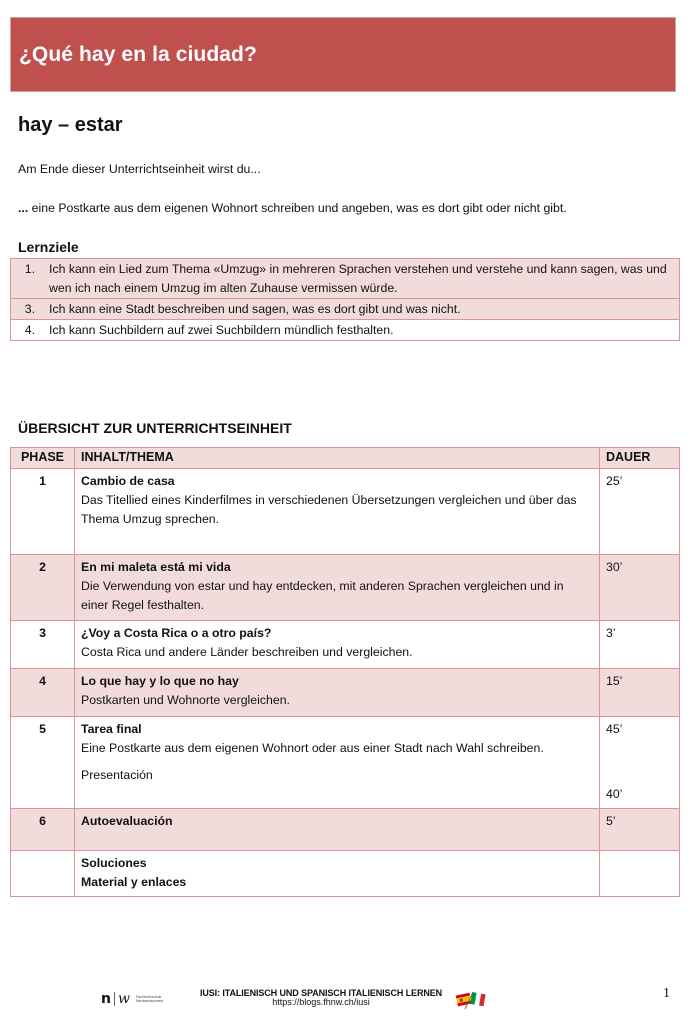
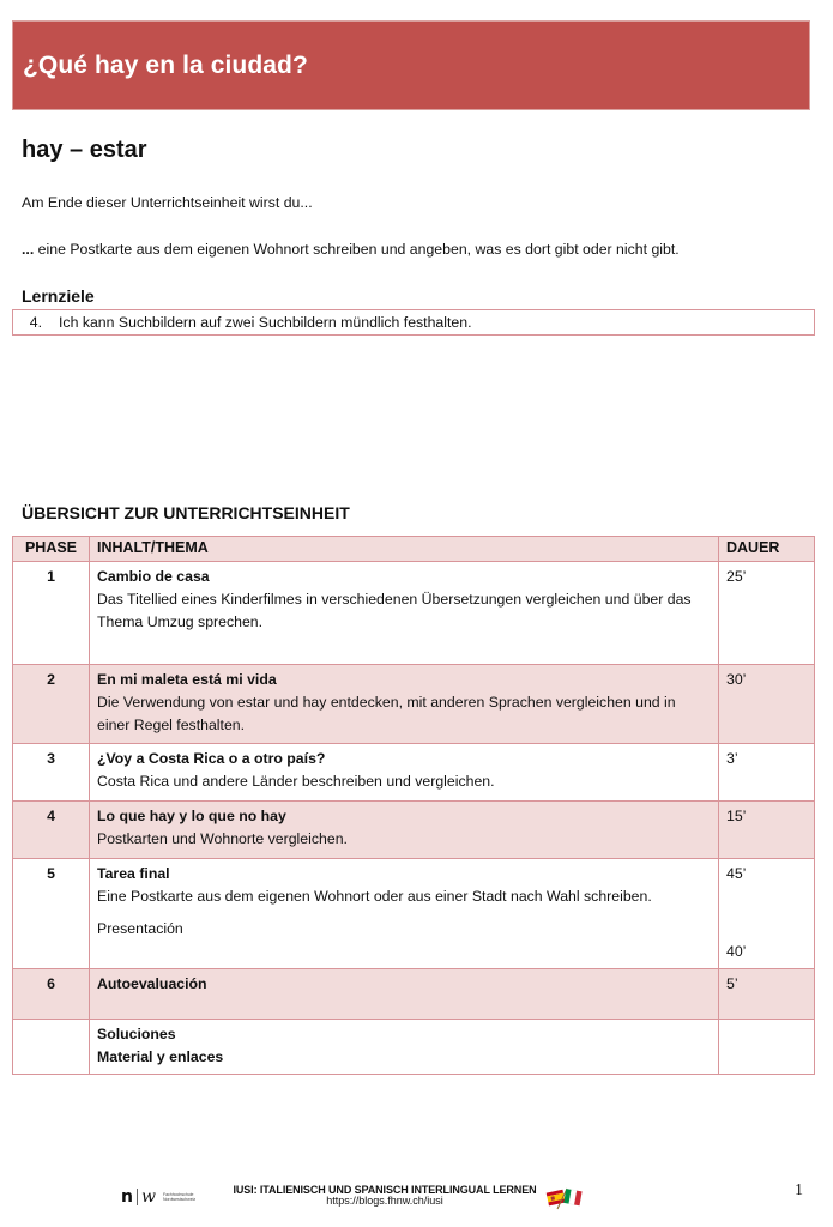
  ¿Qué hay en la ciudad?
  hay – estar
  Am Ende dieser Unterrichtseinheit wirst du...
  ... eine Postkarte aus dem eigenen Wohnort schreiben und angeben, was es dort gibt oder nicht gibt.
  Lernziele
- 1.
- Ich kann ein Lied zum Thema «Umzug» in mehreren Sprachen verstehen und verstehe und kann sagen, was und wen ich nach einem Umzug im alten Zuhause vermissen würde.
- 3.
- Ich kann eine Stadt beschreiben und sagen, was es dort gibt und was nicht.
  4.
  Ich kann Suchbildern auf zwei Suchbildern mündlich festhalten.
  ÜBERSICHT ZUR UNTERRICHTSEINHEIT
  PHASE	INHALT/THEMA	DAUER
  1	Cambio de casa Das Titellied eines Kinderfilmes in verschiedenen Übersetzungen vergleichen und über das Thema Umzug sprechen.	25’
  2	En mi maleta está mi vida Die Verwendung von estar und hay entdecken, mit anderen Sprachen vergleichen und in einer Regel festhalten.	30’
  3	¿Voy a Costa Rica o a otro país? Costa Rica und andere Länder beschreiben und vergleichen.	3’
  4	Lo que hay y lo que no hay Postkarten und Wohnorte vergleichen.	15’
  5	Tarea final Eine Postkarte aus dem eigenen Wohnort oder aus einer Stadt nach Wahl schreiben. Presentación	45’ 40’
  6	Autoevaluación	5’
  	Soluciones Material y enlaces
  n
  w
- IUSI: ITALIENISCH UND SPANISCH ITALIENISCH LERNEN
+ IUSI: ITALIENISCH UND SPANISCH INTERLINGUAL LERNEN
  https://blogs.fhnw.ch/iusi
  1
